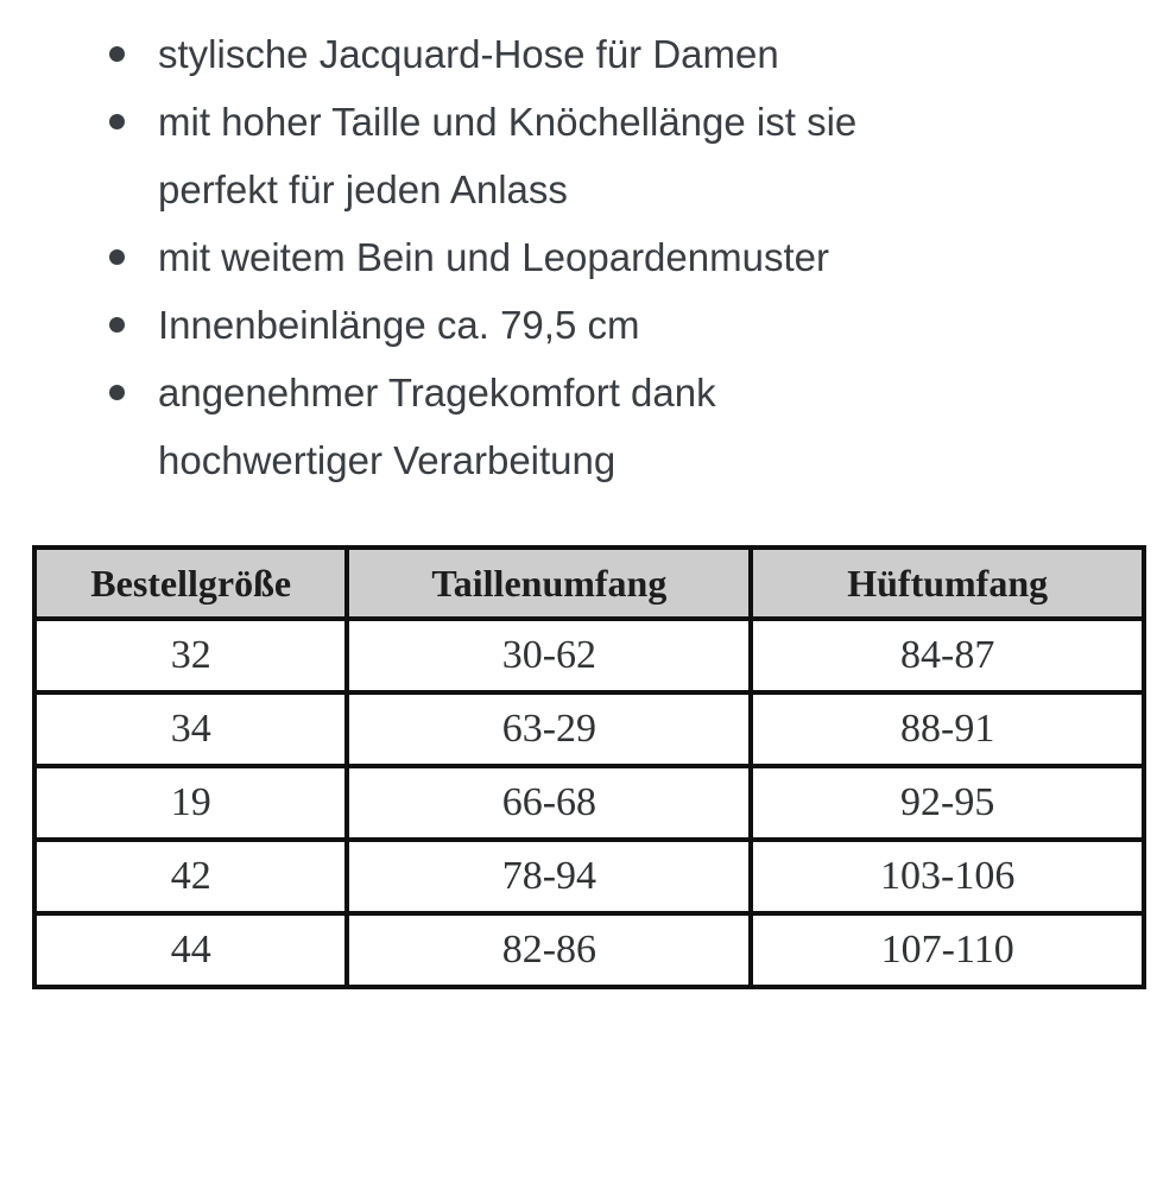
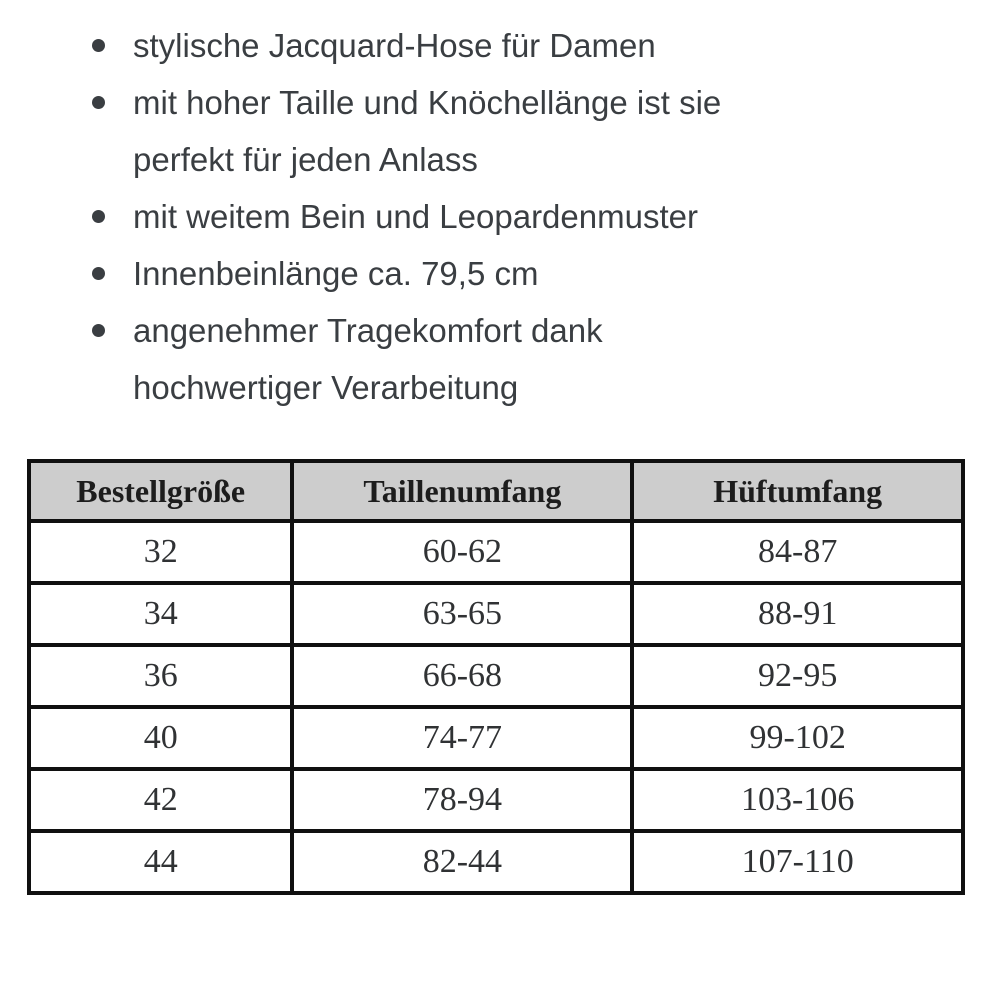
  stylische Jacquard-Hose für Damen
  mit hoher Taille und Knöchellänge ist sie
  perfekt für jeden Anlass
  mit weitem Bein und Leopardenmuster
  Innenbeinlänge ca. 79,5 cm
  angenehmer Tragekomfort dank
  hochwertiger Verarbeitung
  Bestellgröße	Taillenumfang	Hüftumfang
- 32	30-62	84-87
+ 32	60-62	84-87
- 34	63-29	88-91
+ 34	63-65	88-91
- 19	66-68	92-95
+ 36	66-68	92-95
+ 40	74-77	99-102
  42	78-94	103-106
- 44	82-86	107-110
+ 44	82-44	107-110
